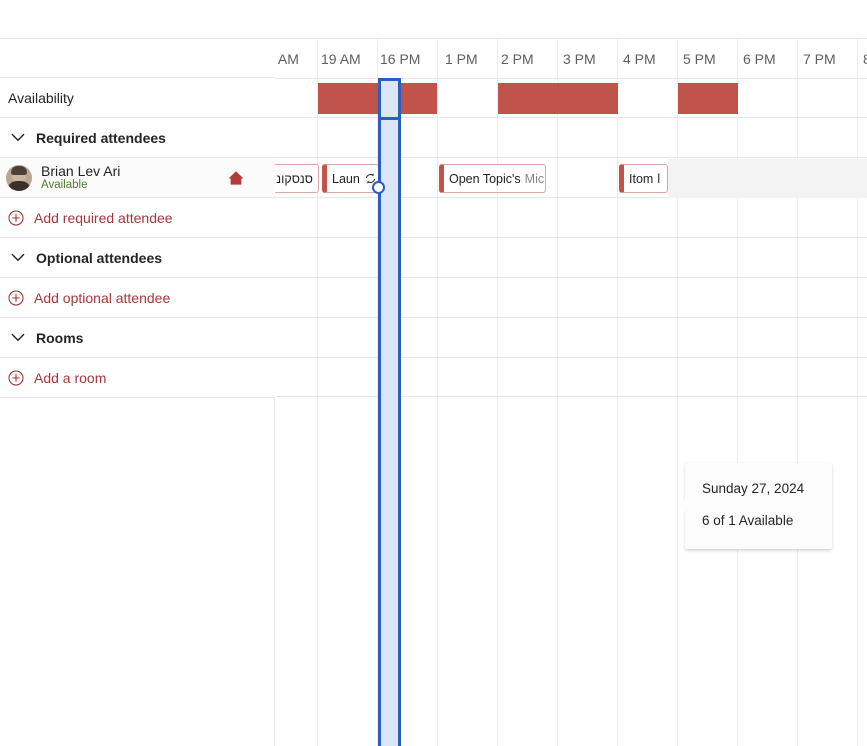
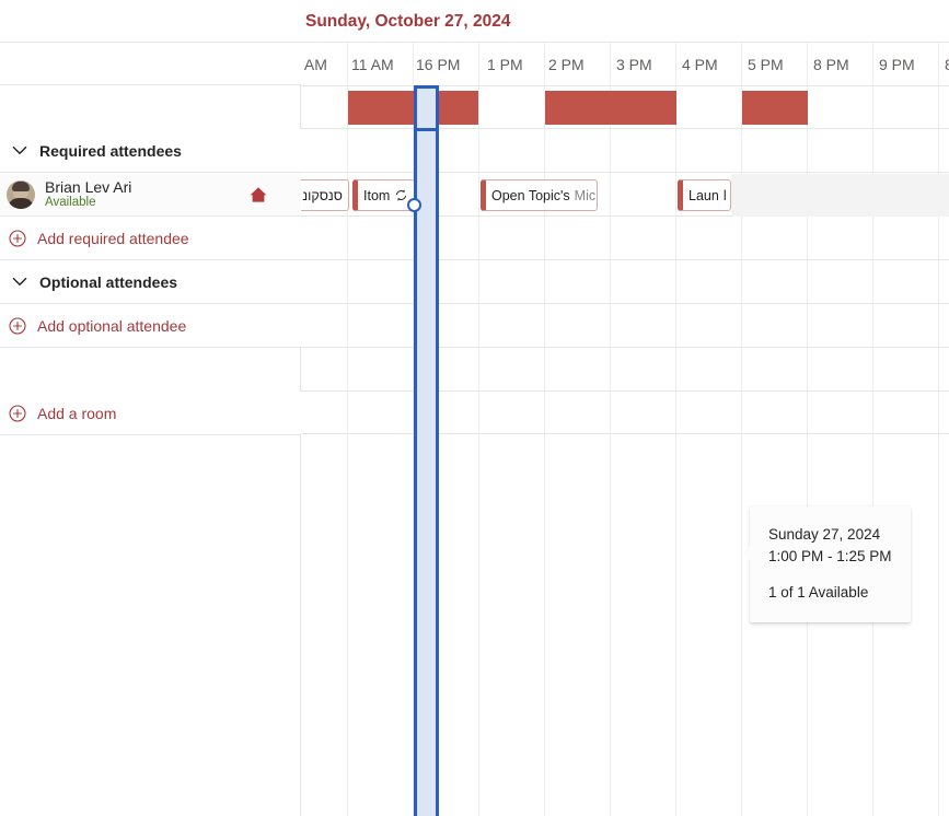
+ Sunday, October 27, 2024
- 19 AM
+ 11 AM
  16 PM
  1 PM
  2 PM
  3 PM
  4 PM
  5 PM
- 6 PM
+ 8 PM
- 7 PM
+ 9 PM
  סנסקונ
- Laun
+ Itom
  Open Topic's
  Mic
- Itom
+ Laun
  l
  Sunday 27, 2024
+ 1:00 PM - 1:25 PM
- 6 of 1 Available
+ 1 of 1 Available
- Availability
  Required attendees
  Brian Lev Ari
  Available
  Add required attendee
  Optional attendees
  Add optional attendee
- Rooms
  Add a room
